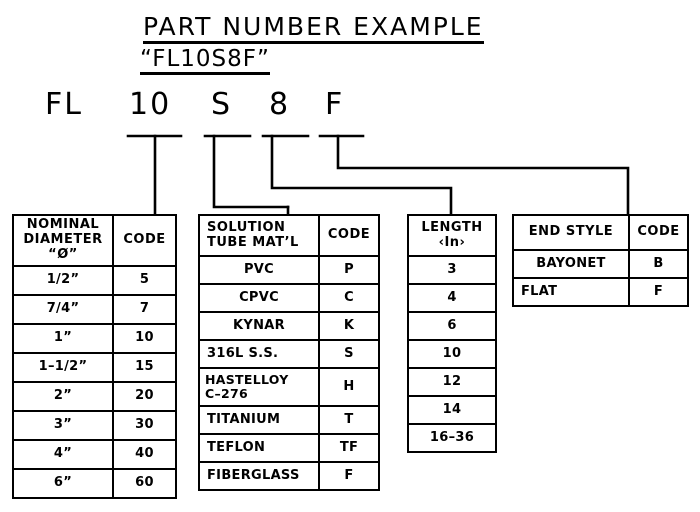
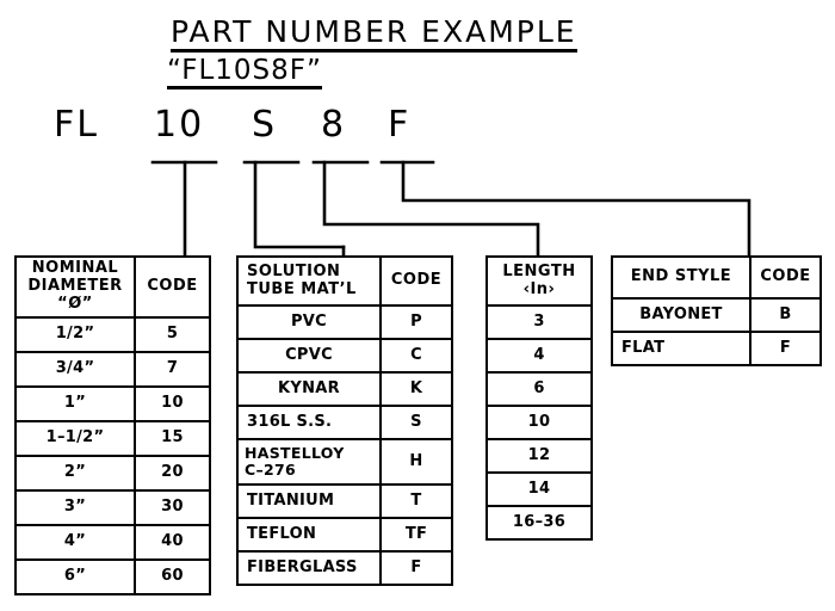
  PART NUMBER EXAMPLE
  “FL10S8F”
  FL
  10
  S
  8
  F
  NOMINAL DIAMETER “Ø”	CODE
  1/2”	5
- 7/4”	7
+ 3/4”	7
  1”	10
  1–1/2”	15
  2”	20
  3”	30
  4”	40
  6”	60
  SOLUTION TUBE MAT’L	CODE
  PVC	P
  CPVC	C
  KYNAR	K
  316L S.S.	S
  HASTELLOY C–276	H
  TITANIUM	T
  TEFLON	TF
  FIBERGLASS	F
  LENGTH ‹In›
  3
  4
  6
  10
  12
  14
  16–36
  END STYLE	CODE
  BAYONET	B
  FLAT	F
